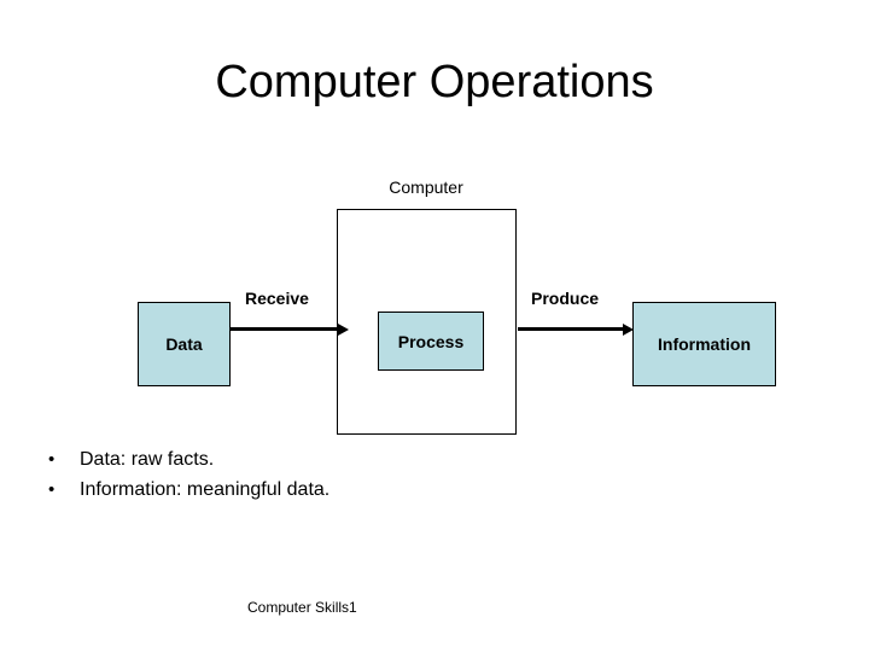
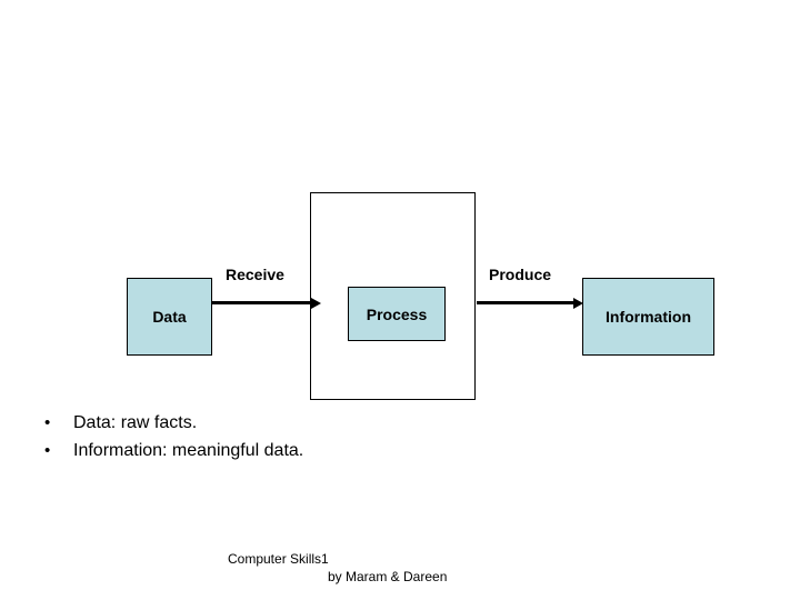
- Computer Operations
- Computer
  Data
  Process
  Information
  Receive
  Produce
  •
  Data: raw facts.
  •
  Information: meaningful data.
  Computer Skills1
+ by Maram & Dareen
